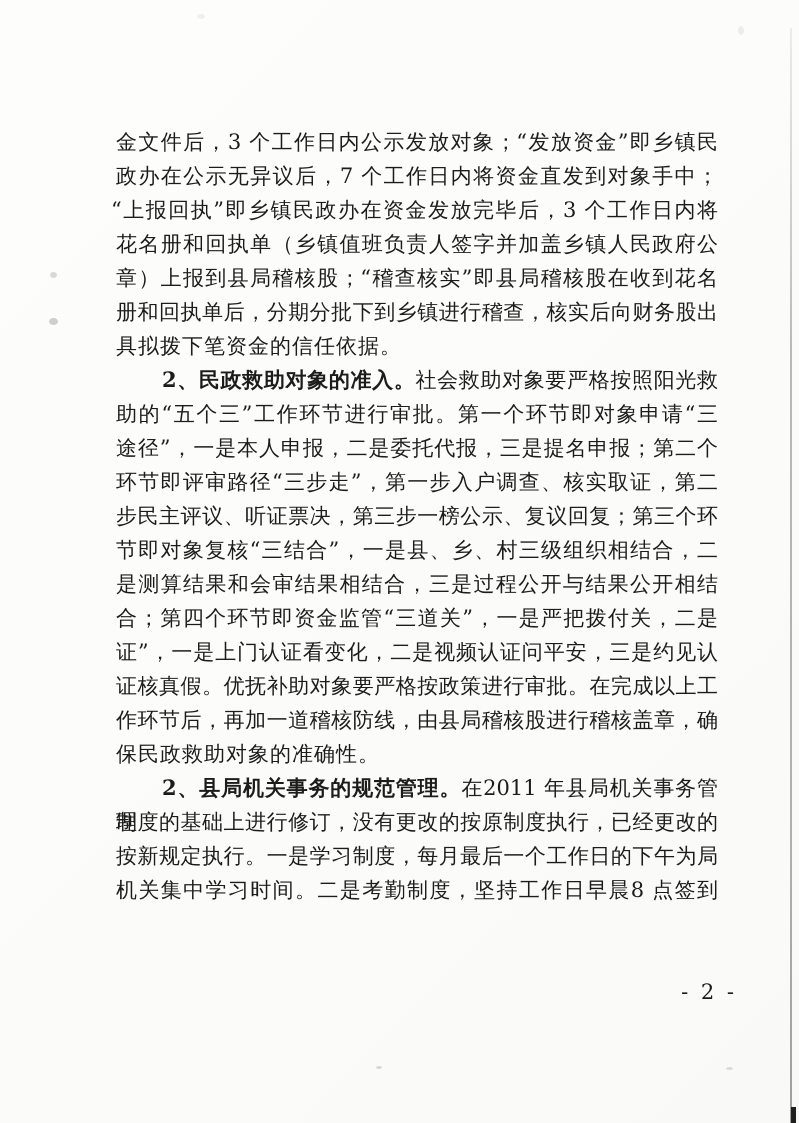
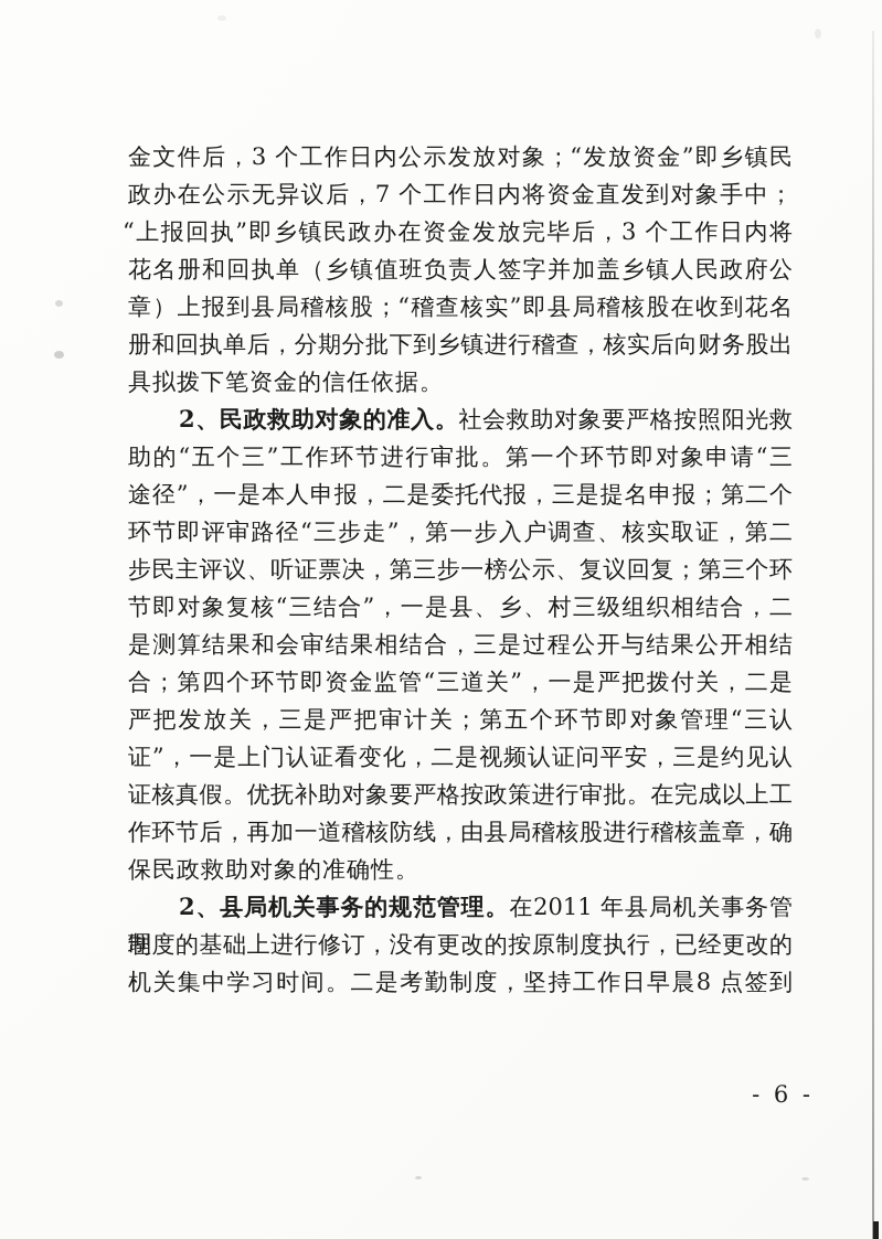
  金文件后，3 个工作日内公示发放对象；“发放资金”即乡镇民
  政办在公示无异议后，7 个工作日内将资金直发到对象手中；
  “上报回执”即乡镇民政办在资金发放完毕后，3 个工作日内将
  花名册和回执单（乡镇值班负责人签字并加盖乡镇人民政府公
  章）上报到县局稽核股；“稽查核实”即县局稽核股在收到花名
  册和回执单后，分期分批下到乡镇进行稽查，核实后向财务股出
  具拟拨下笔资金的信任依据。
  2、民政救助对象的准入。社会救助对象要严格按照阳光救
  助的“五个三”工作环节进行审批。第一个环节即对象申请“三
  途径”，一是本人申报，二是委托代报，三是提名申报；第二个
  环节即评审路径“三步走”，第一步入户调查、核实取证，第二
  步民主评议、听证票决，第三步一榜公示、复议回复；第三个环
  节即对象复核“三结合”，一是县、乡、村三级组织相结合，二
  是测算结果和会审结果相结合，三是过程公开与结果公开相结
  合；第四个环节即资金监管“三道关”，一是严把拨付关，二是
+ 严把发放关，三是严把审计关；第五个环节即对象管理“三认
  证”，一是上门认证看变化，二是视频认证问平安，三是约见认
  证核真假。优抚补助对象要严格按政策进行审批。在完成以上工
  作环节后，再加一道稽核防线，由县局稽核股进行稽核盖章，确
  保民政救助对象的准确性。
  2、县局机关事务的规范管理。在2011 年县局机关事务管理
  制度的基础上进行修订，没有更改的按原制度执行，已经更改的
- 按新规定执行。一是学习制度，每月最后一个工作日的下午为局
  机关集中学习时间。二是考勤制度，坚持工作日早晨8 点签到
- - 2 -
+ - 6 -
